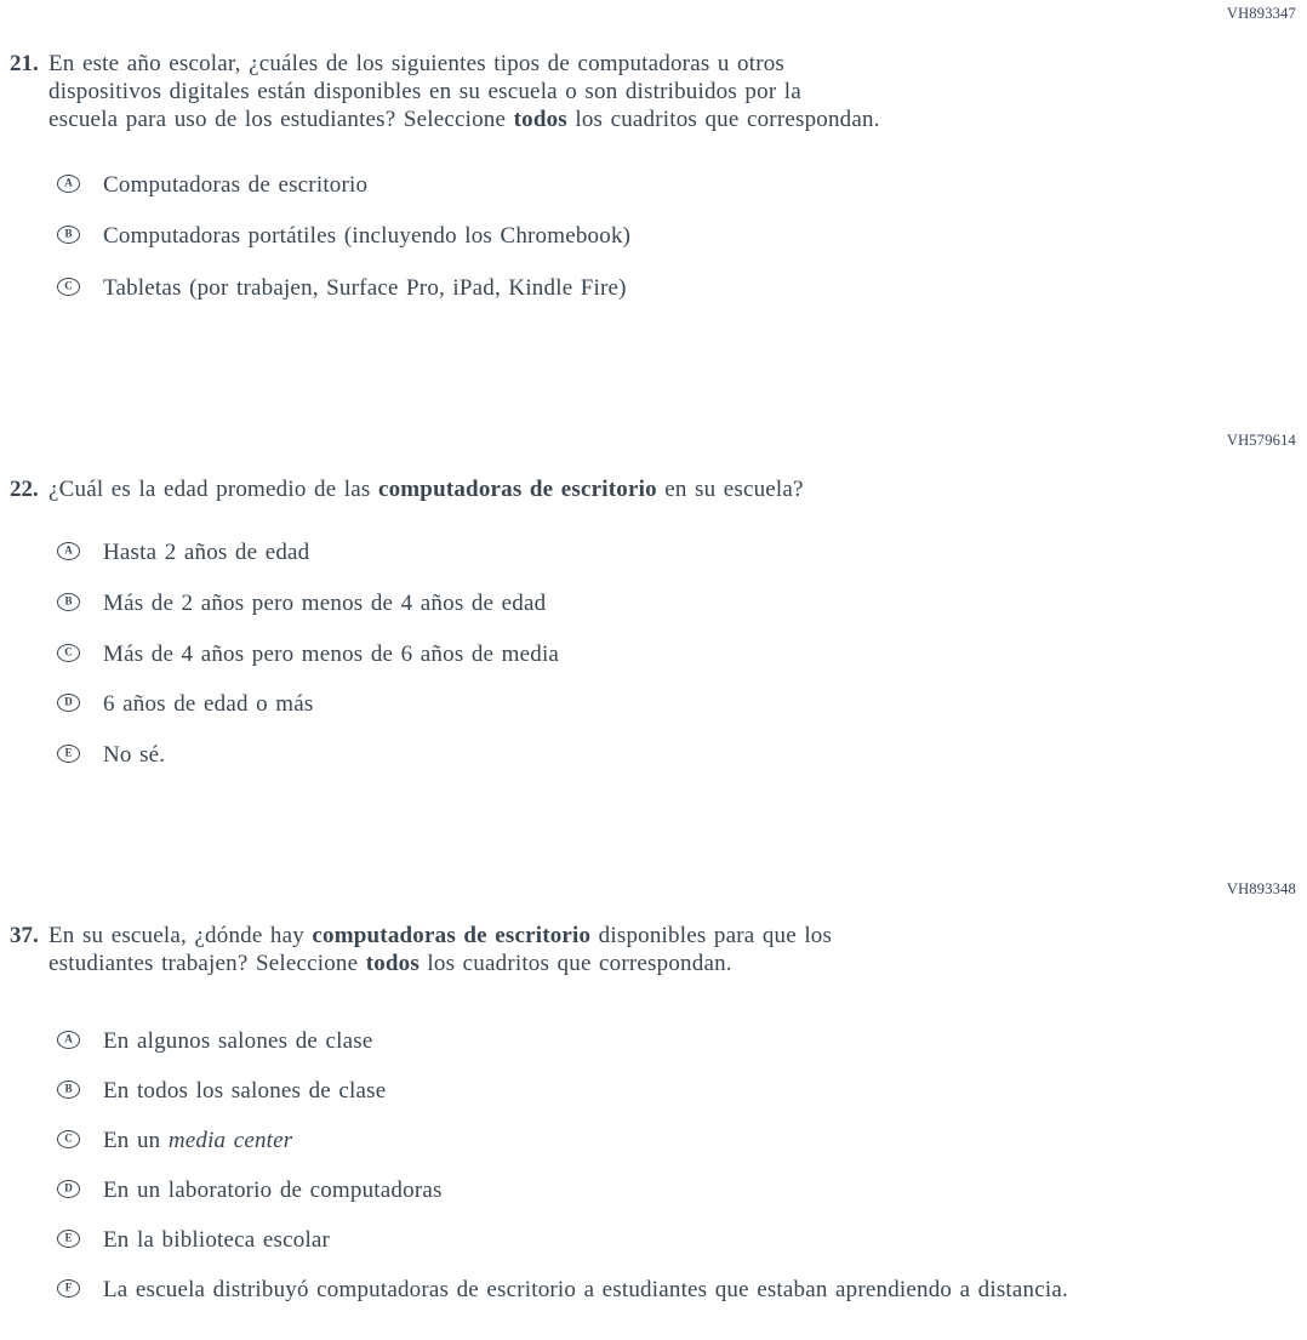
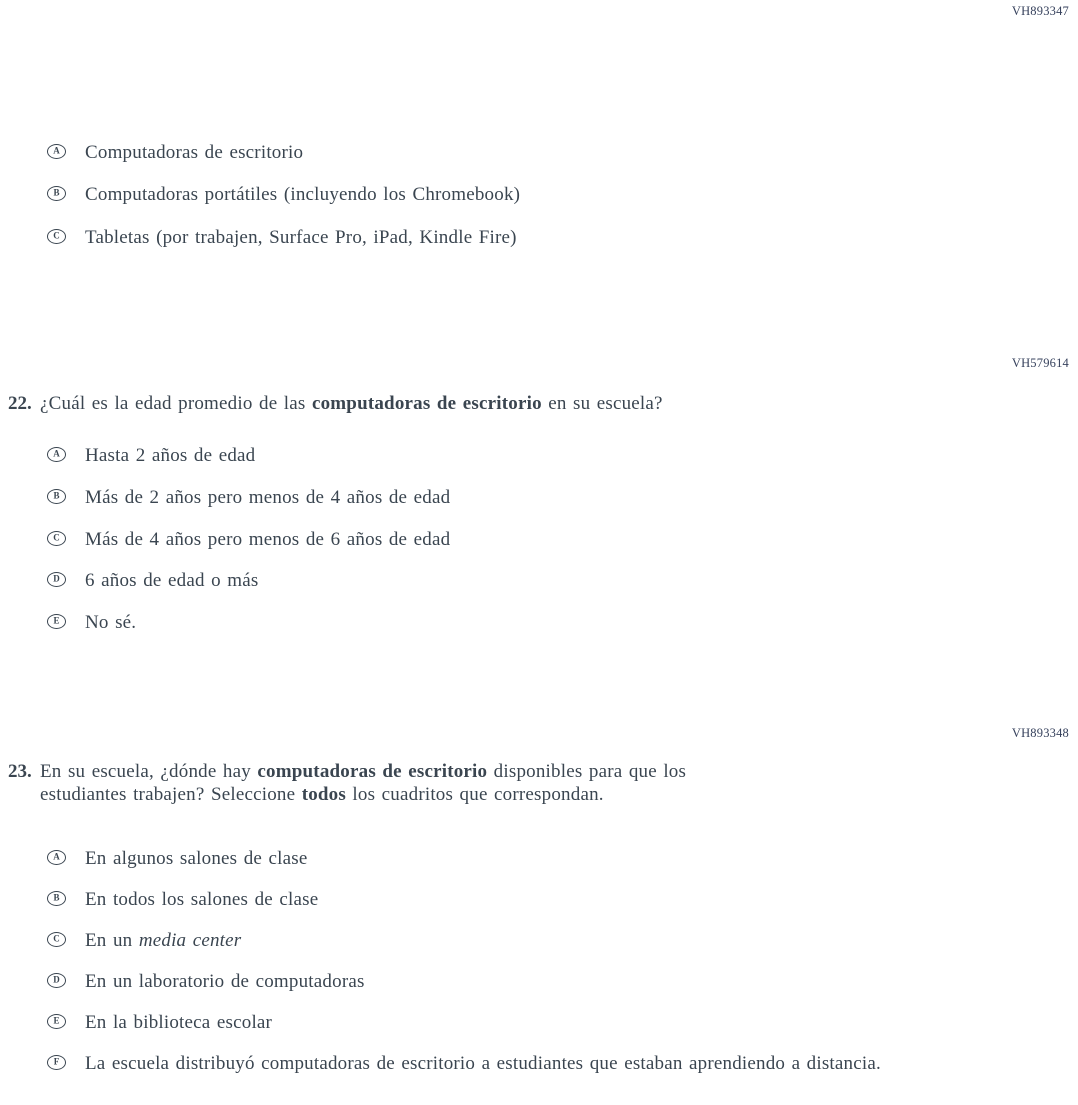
  VH893347
- 21.
- En este año escolar, ¿cuáles de los siguientes tipos de computadoras u otros
- dispositivos digitales están disponibles en su escuela o son distribuidos por la
- escuela para uso de los estudiantes? Seleccione todos los cuadritos que correspondan.
  A
  Computadoras de escritorio
  B
  Computadoras portátiles (incluyendo los Chromebook)
  C
  Tabletas (por trabajen, Surface Pro, iPad, Kindle Fire)
  VH579614
  22.
  ¿Cuál es la edad promedio de las computadoras de escritorio en su escuela?
  A
  Hasta 2 años de edad
  B
  Más de 2 años pero menos de 4 años de edad
  C
- Más de 4 años pero menos de 6 años de media
+ Más de 4 años pero menos de 6 años de edad
  D
  6 años de edad o más
  E
  No sé.
  VH893348
- 37.
+ 23.
  En su escuela, ¿dónde hay computadoras de escritorio disponibles para que los
  estudiantes trabajen? Seleccione todos los cuadritos que correspondan.
  A
  En algunos salones de clase
  B
  En todos los salones de clase
  C
  En un media center
  D
  En un laboratorio de computadoras
  E
  En la biblioteca escolar
  F
  La escuela distribuyó computadoras de escritorio a estudiantes que estaban aprendiendo a distancia.
